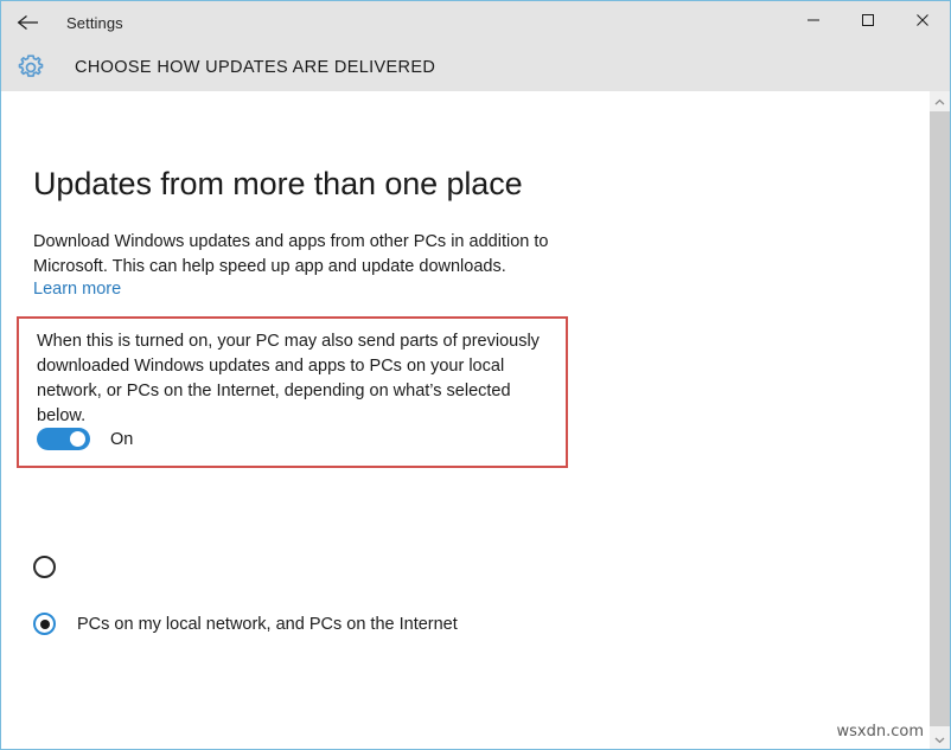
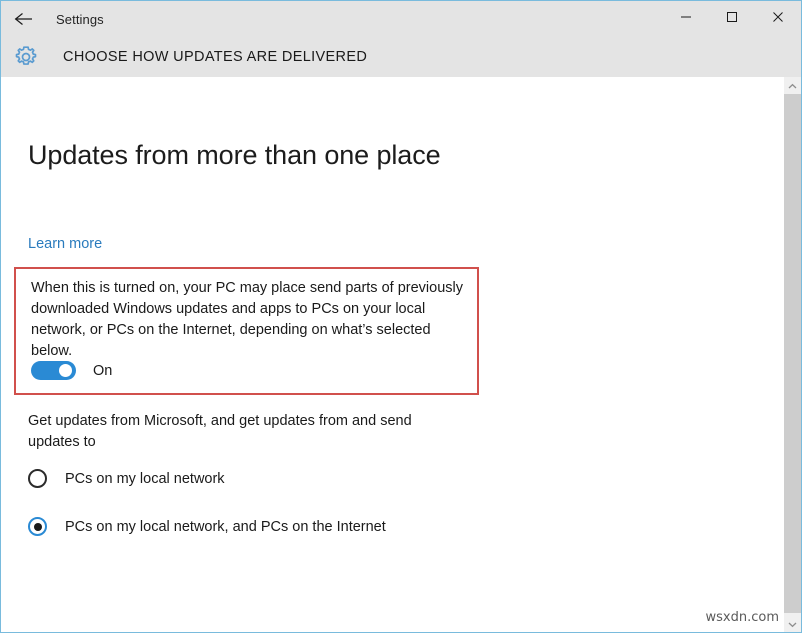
  Settings
  CHOOSE HOW UPDATES ARE DELIVERED
  Updates from more than one place
- Download Windows updates and apps from other PCs in addition to Microsoft. This can help speed up app and update downloads.
  Learn more
- When this is turned on, your PC may also send parts of previously downloaded Windows updates and apps to PCs on your local network, or PCs on the Internet, depending on what’s selected below.
+ When this is turned on, your PC may place send parts of previously downloaded Windows updates and apps to PCs on your local network, or PCs on the Internet, depending on what’s selected below.
  On
+ Get updates from Microsoft, and get updates from and send updates to
+ PCs on my local network
  PCs on my local network, and PCs on the Internet
  wsxdn.com
